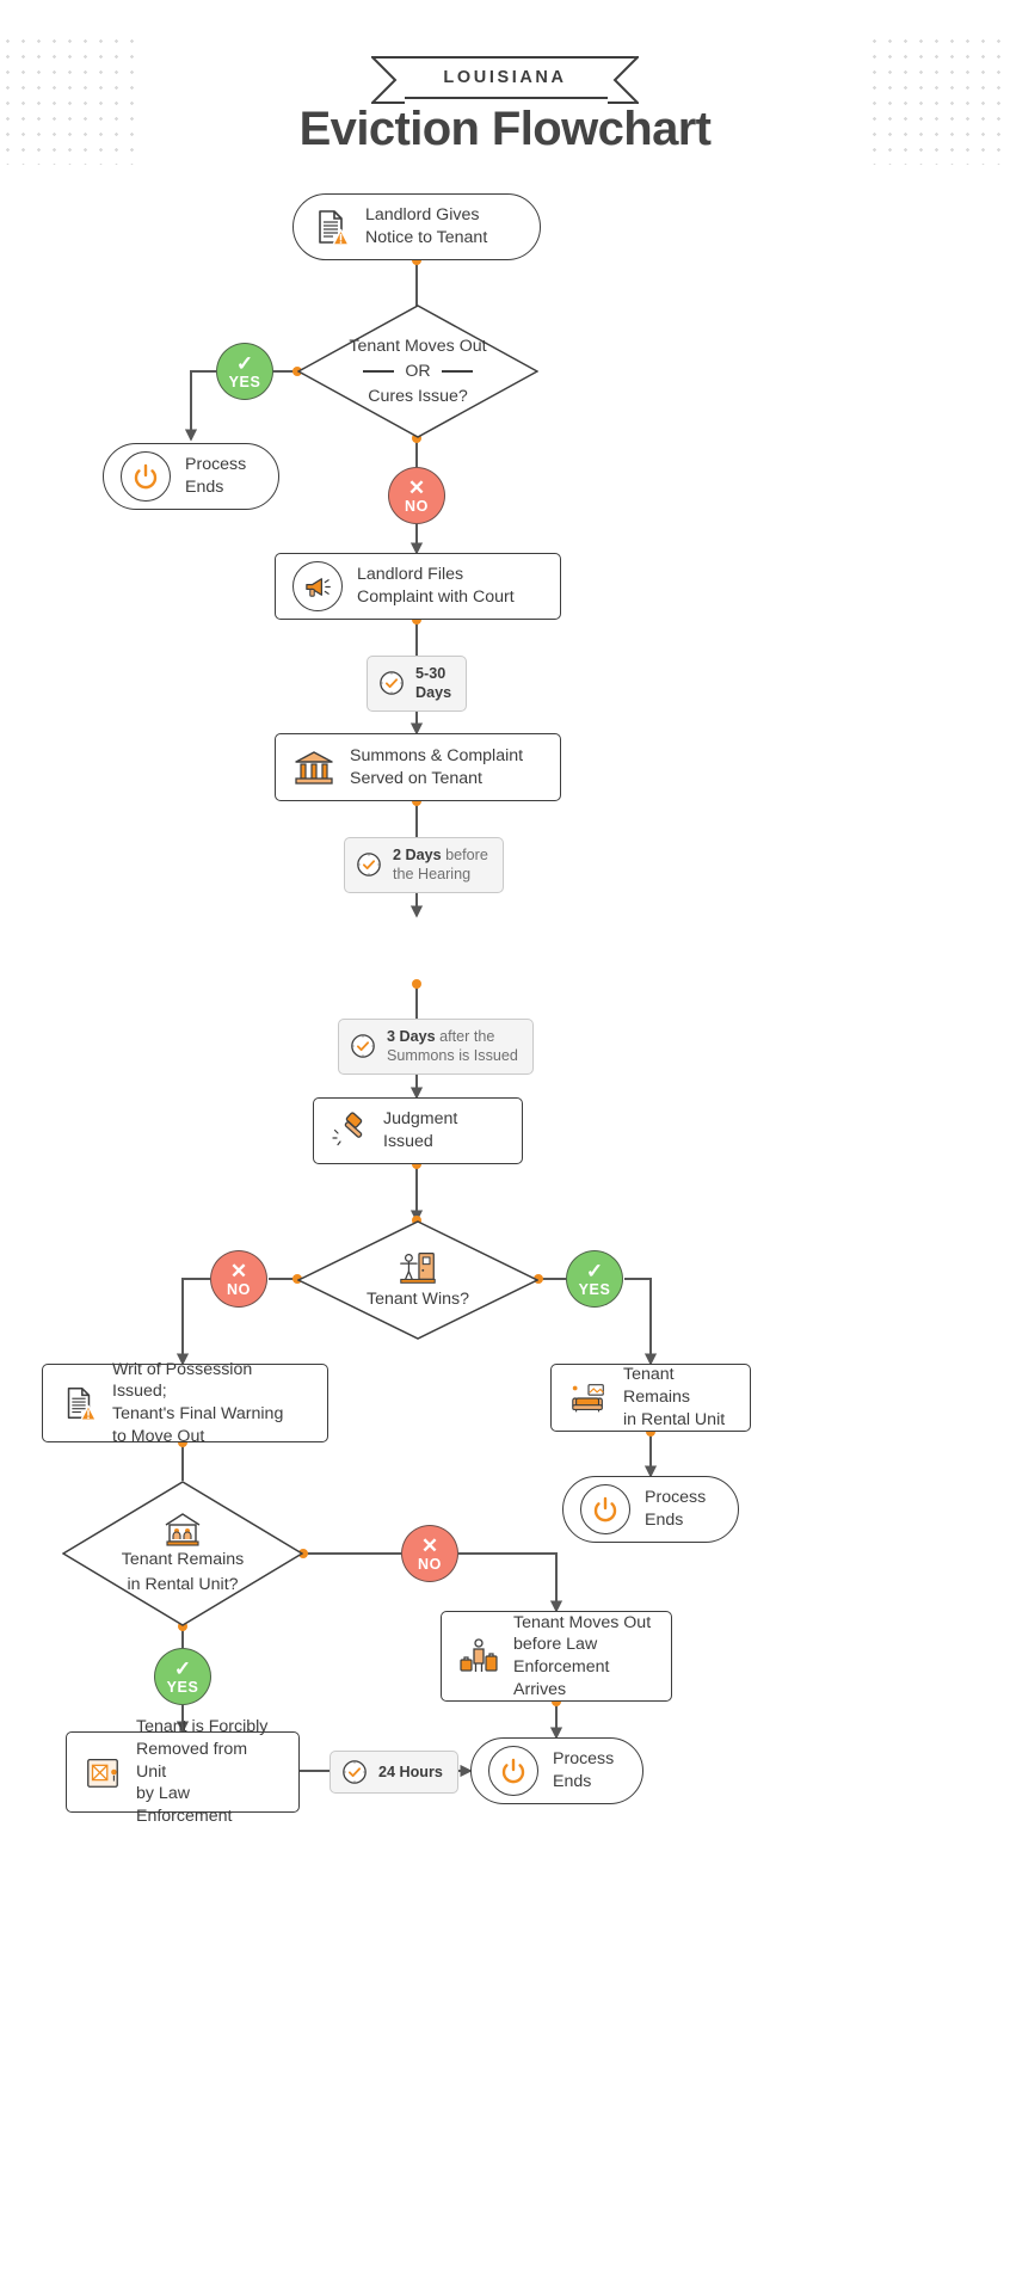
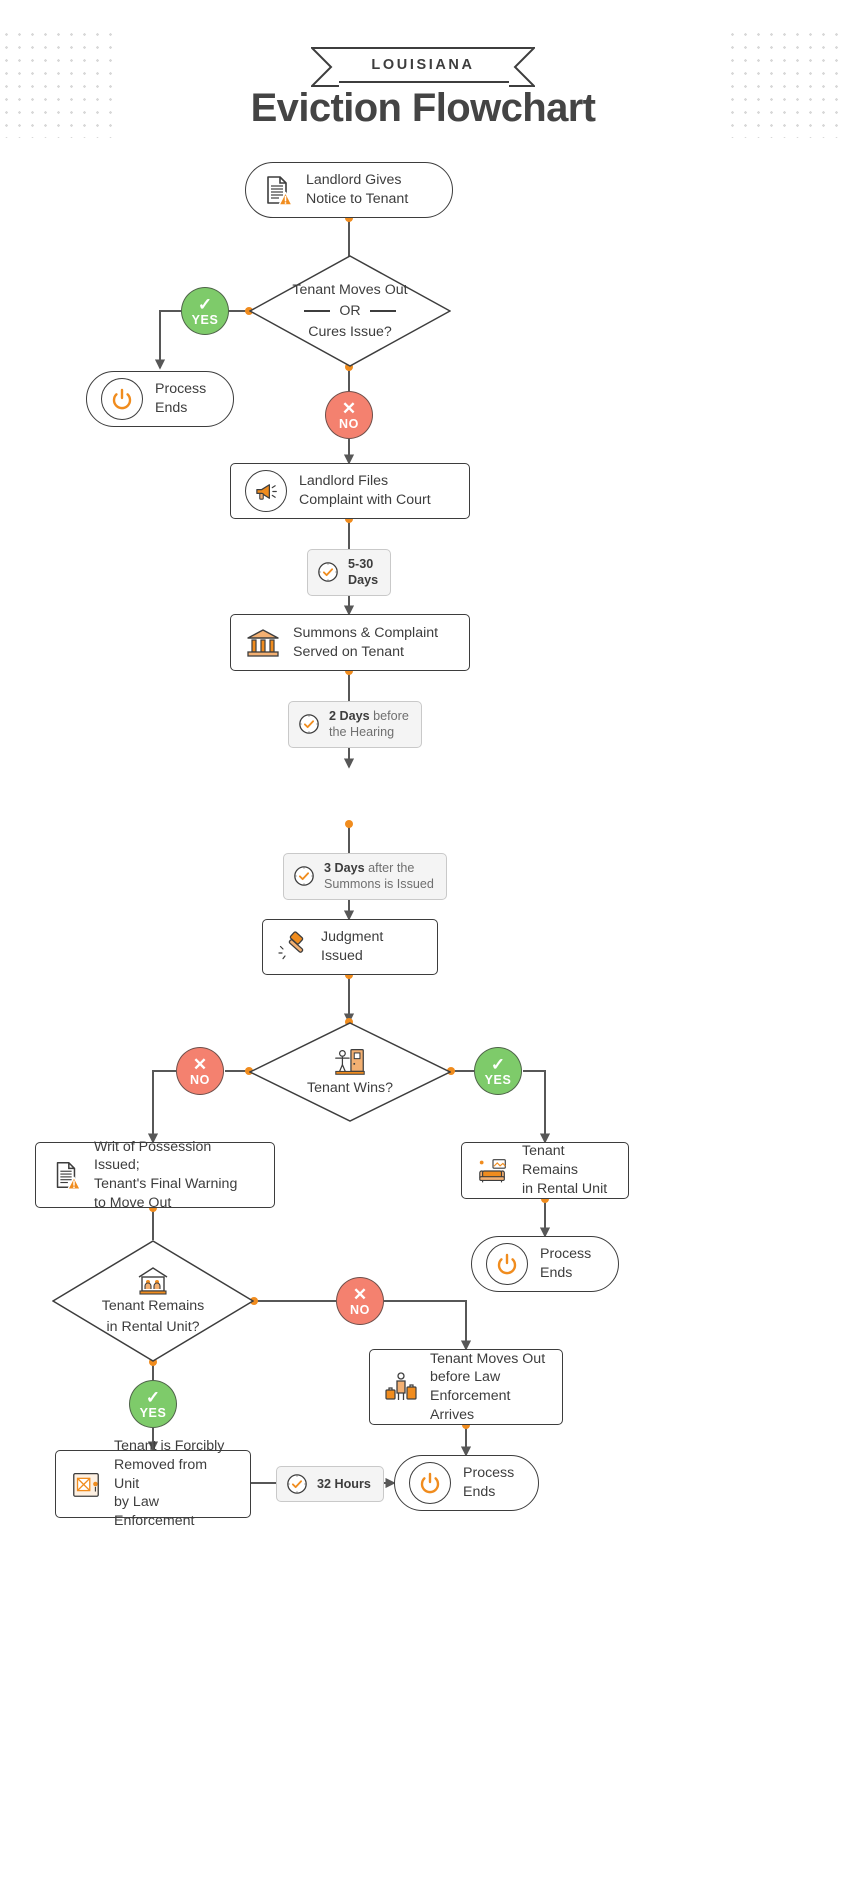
  LOUISIANA
  Eviction Flowchart
  Landlord Gives
  Notice to Tenant
  Tenant Moves Out
  OR
  Cures Issue?
  ✓
  YES
  ✕
  NO
  Process
  Ends
  Landlord Files
  Complaint with Court
  5-30
  Days
  Summons & Complaint
  Served on Tenant
  2 Days before
  the Hearing
  3 Days after the
  Summons is Issued
  Judgment Issued
  Tenant Wins?
  ✕
  NO
  ✓
  YES
  Writ of Possession Issued;
  Tenant's Final Warning
  to Move Out
  Tenant Remains
  in Rental Unit
  Process
  Ends
  Tenant Remains
  in Rental Unit?
  ✕
  NO
  ✓
  YES
  Tenant Moves Out
  before Law
  Enforcement Arrives
  Tenant is Forcibly
  Removed from Unit
  by Law Enforcement
- 24 Hours
+ 32 Hours
  Process
  Ends
